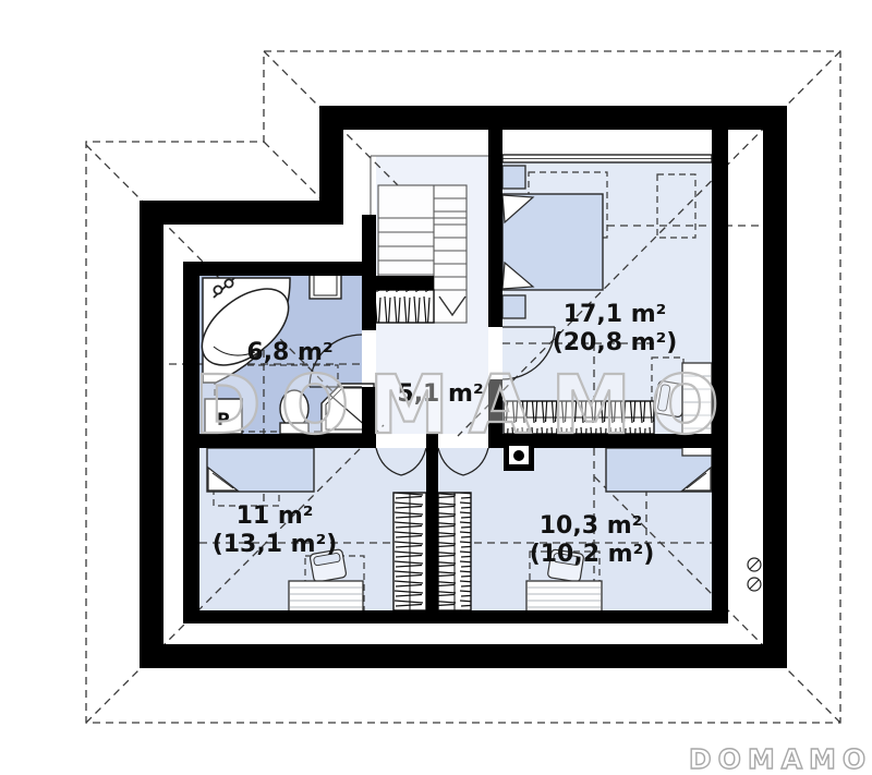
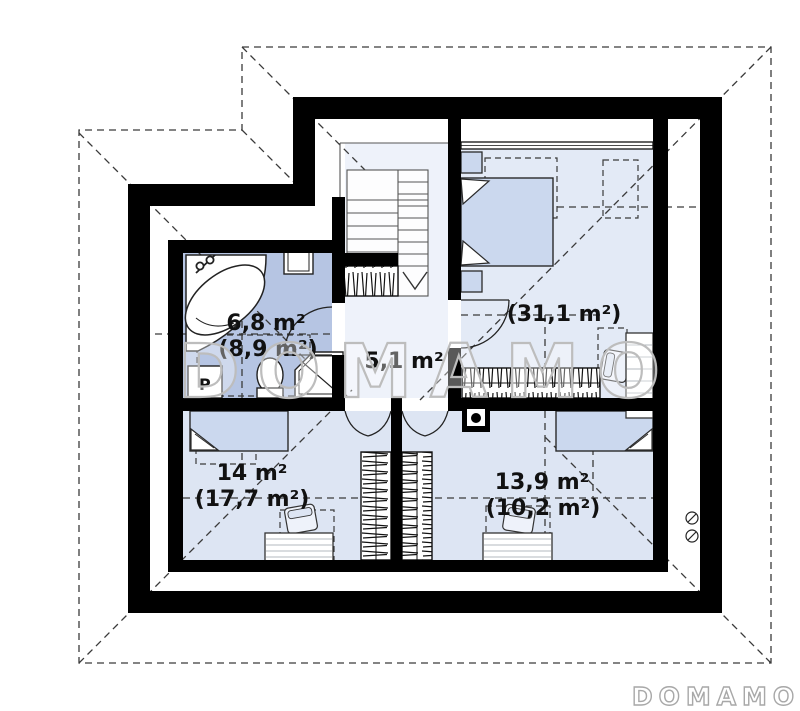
  P
  6,8 m²
+ (8,9 m²)
  5,1 m²
- 17,1 m²
- (20,8 m²)
+ (31,1 m²)
- 11 m²
+ 14 m²
- (13,1 m²)
+ (17,7 m²)
- 10,3 m²
+ 13,9 m²
  (10,2 m²)
  DOMAMO
  DOMAMO
